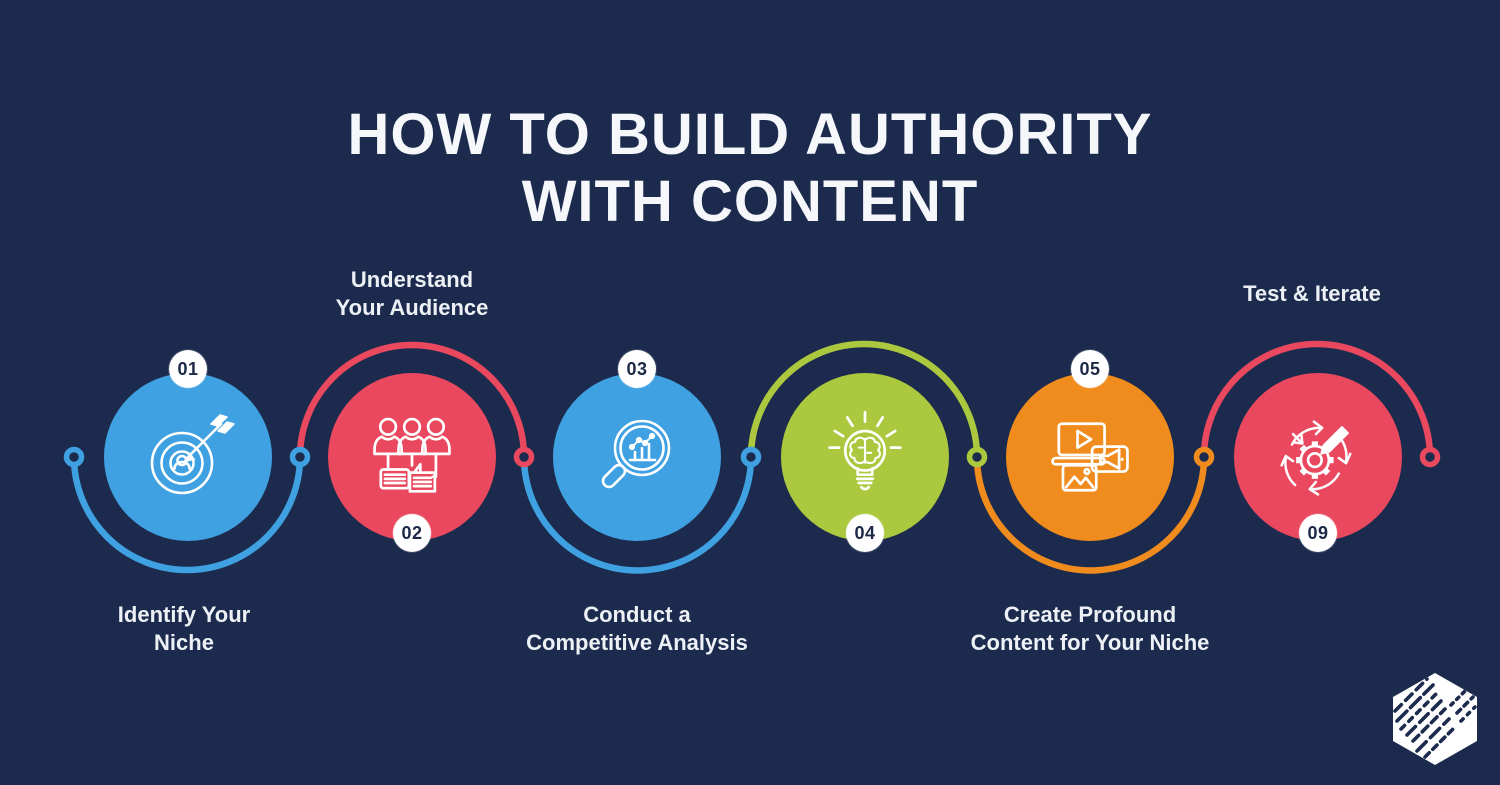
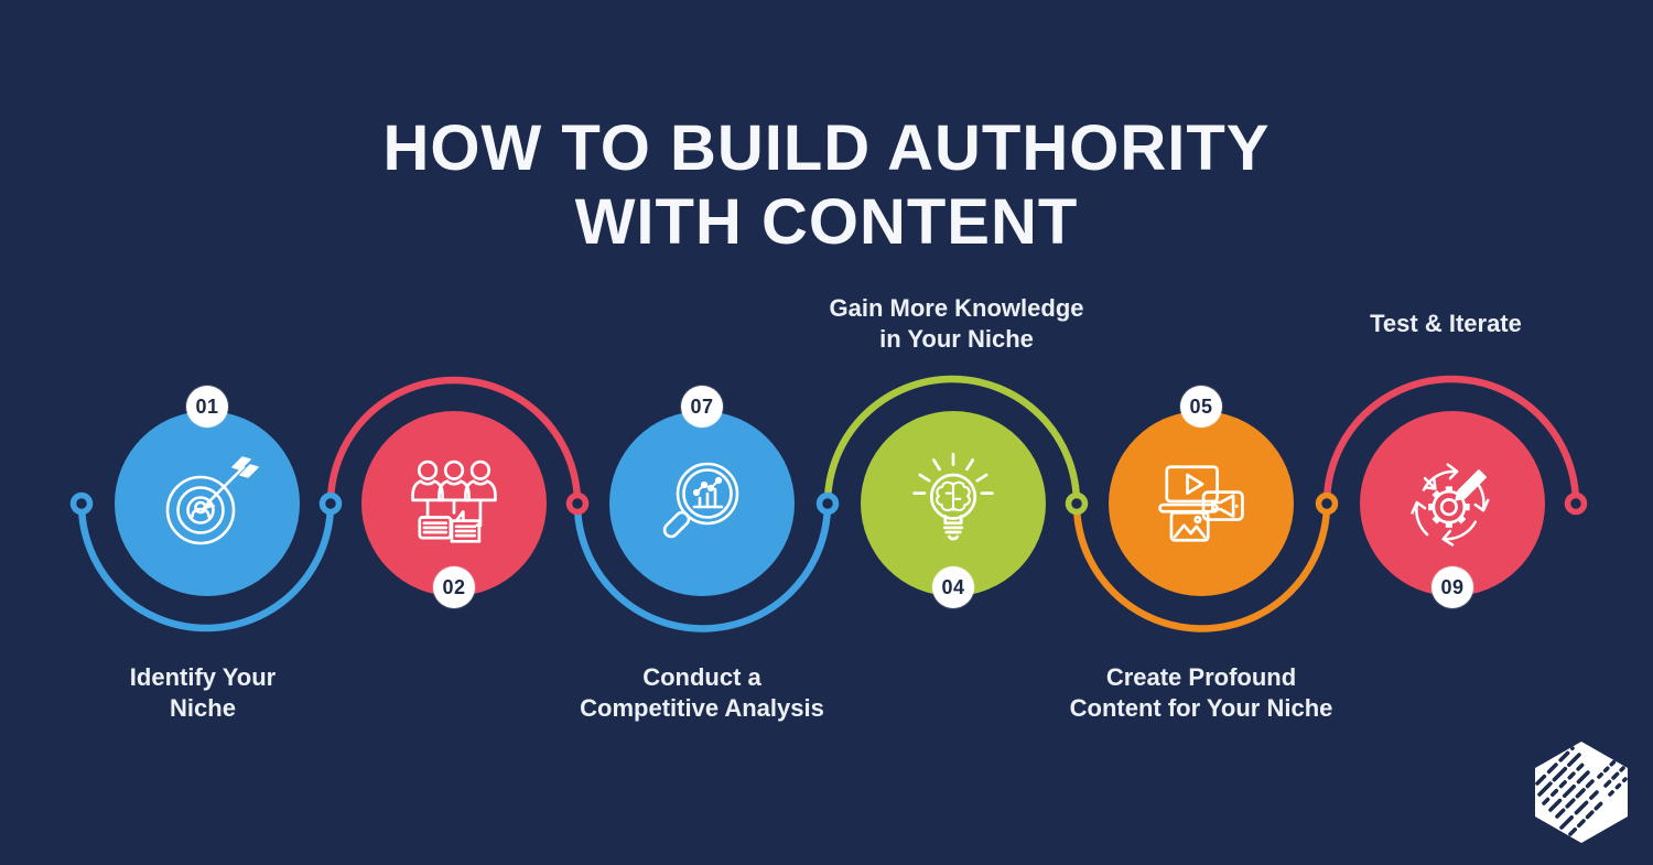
  HOW TO BUILD AUTHORITY
  WITH CONTENT
  01
  Identify Your
  Niche
  02
- Understand
- Your Audience
- 03
+ 07
  Conduct a
  Competitive Analysis
  04
+ Gain More Knowledge
+ in Your Niche
  05
  Create Profound
  Content for Your Niche
  09
  Test & Iterate
